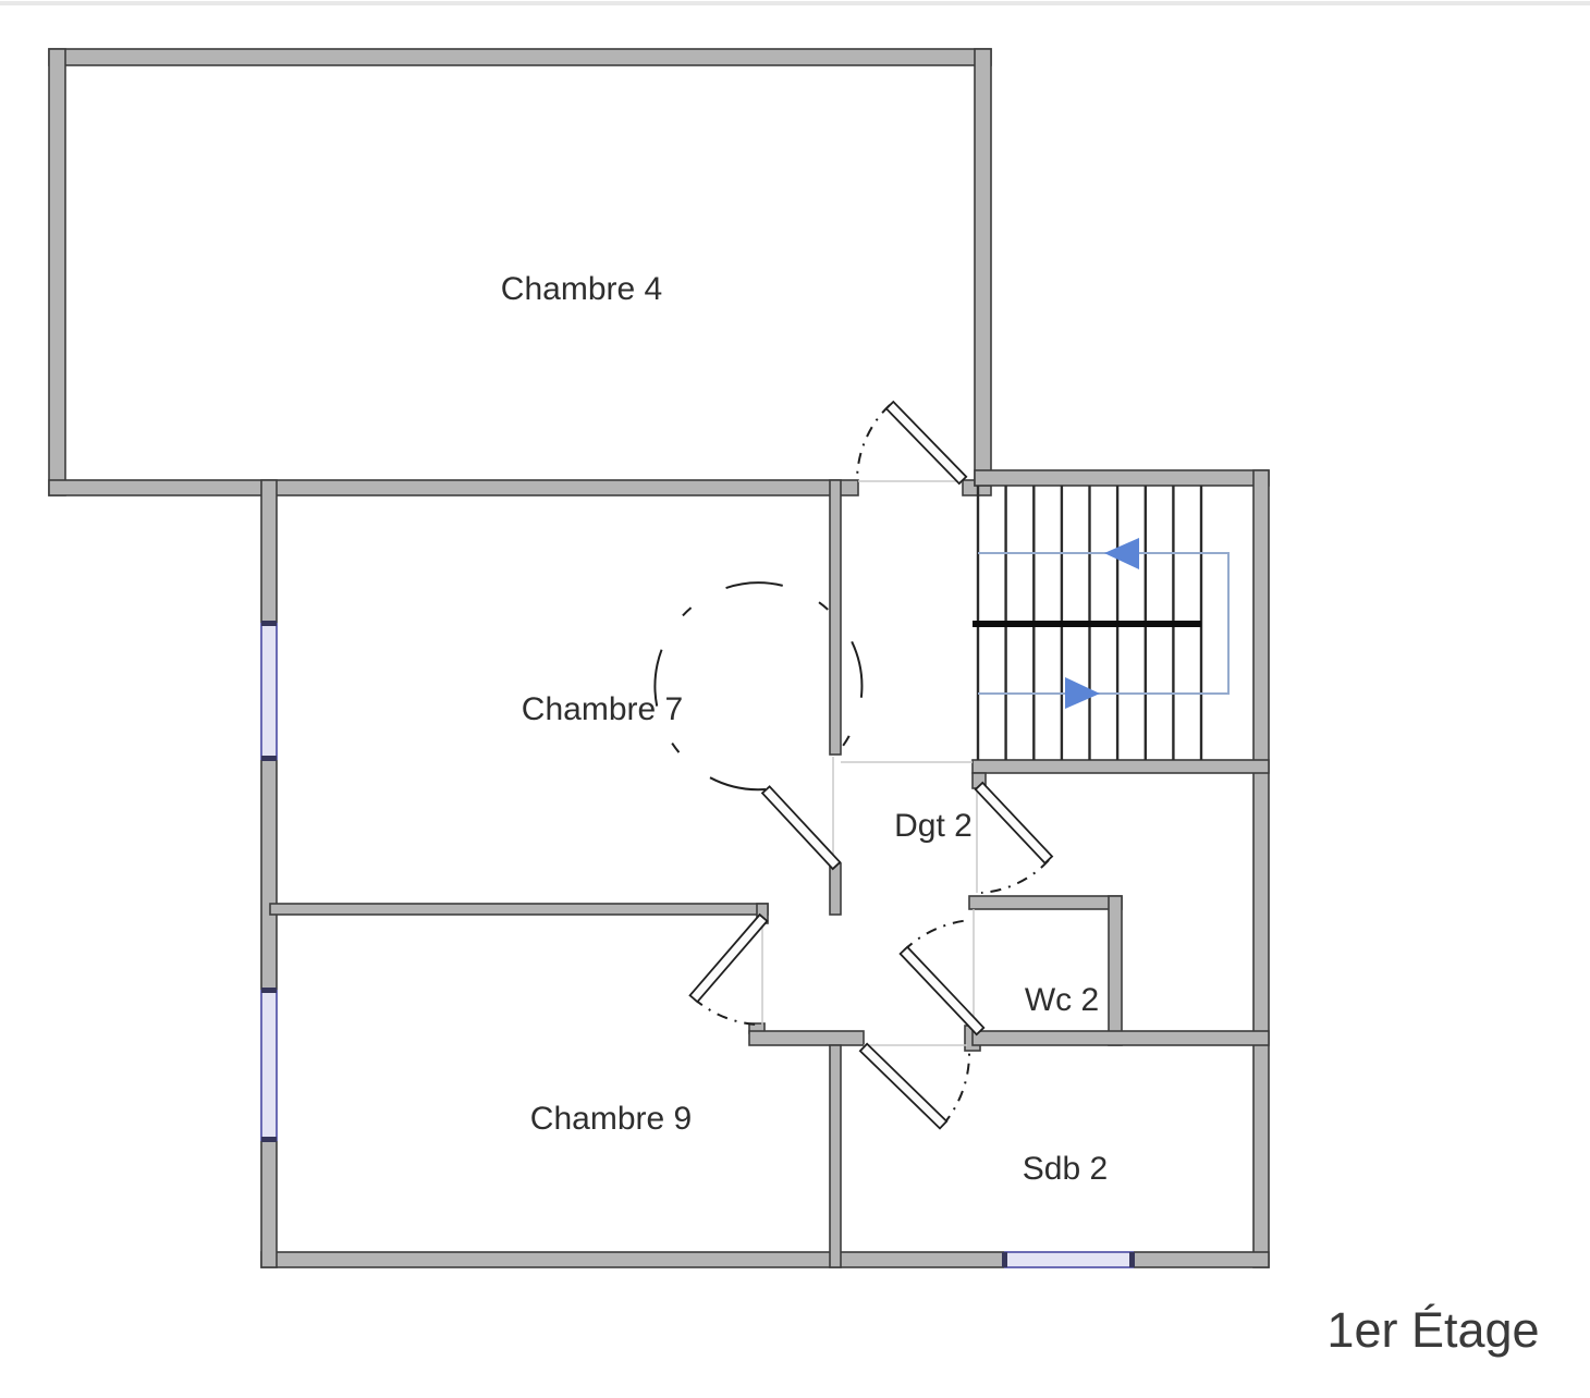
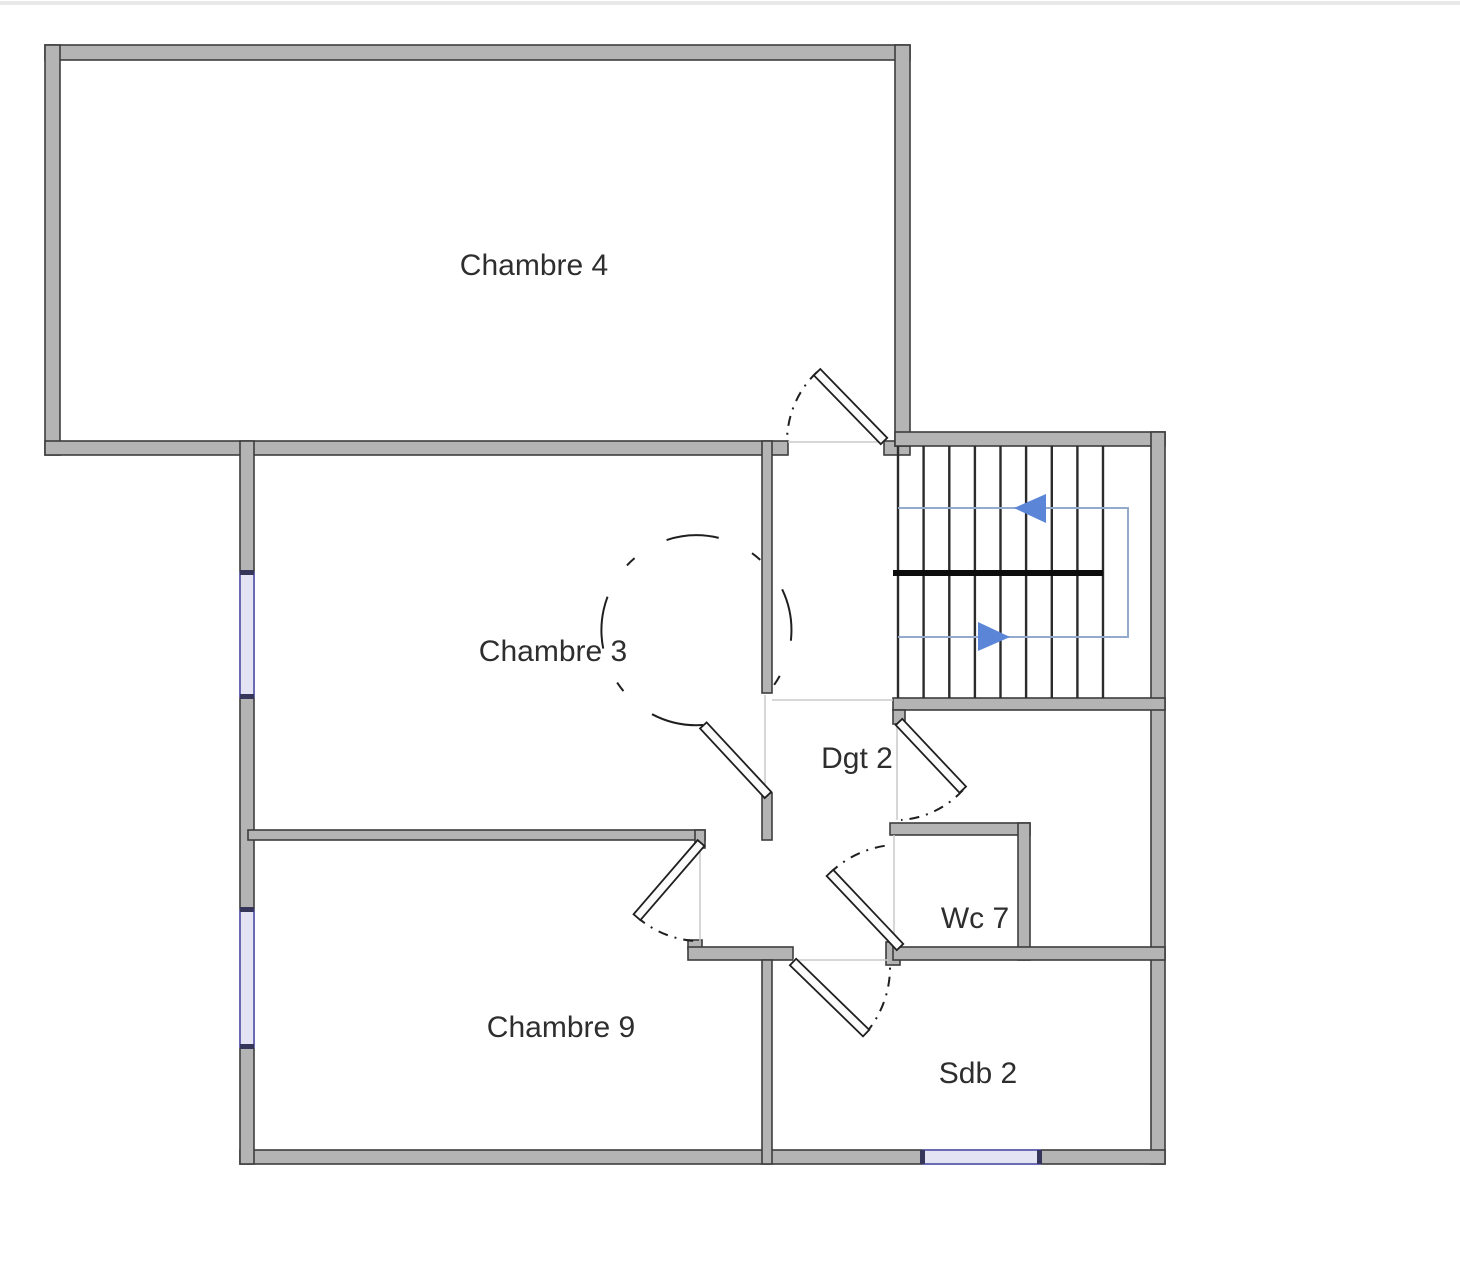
  Chambre 4
- Chambre 7
+ Chambre 3
  Chambre 9
  Dgt 2
- Wc 2
+ Wc 7
  Sdb 2
- 1er Étage
